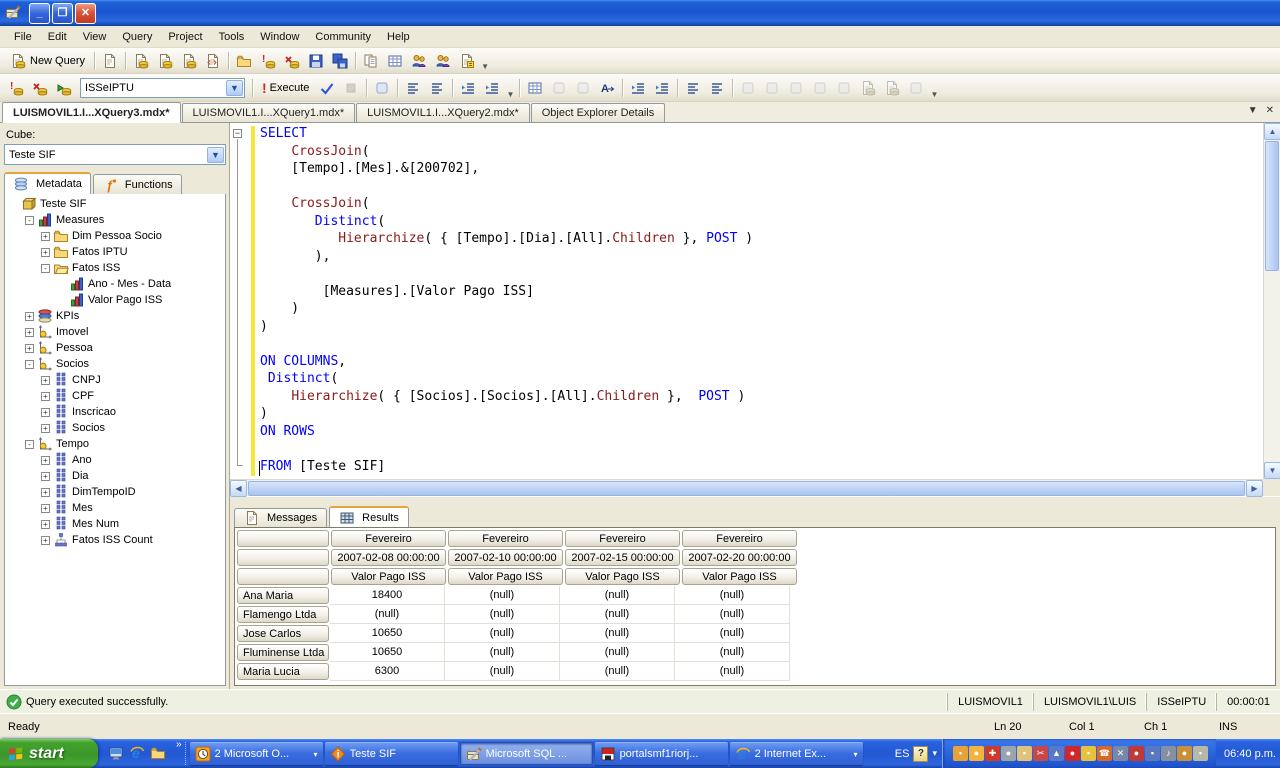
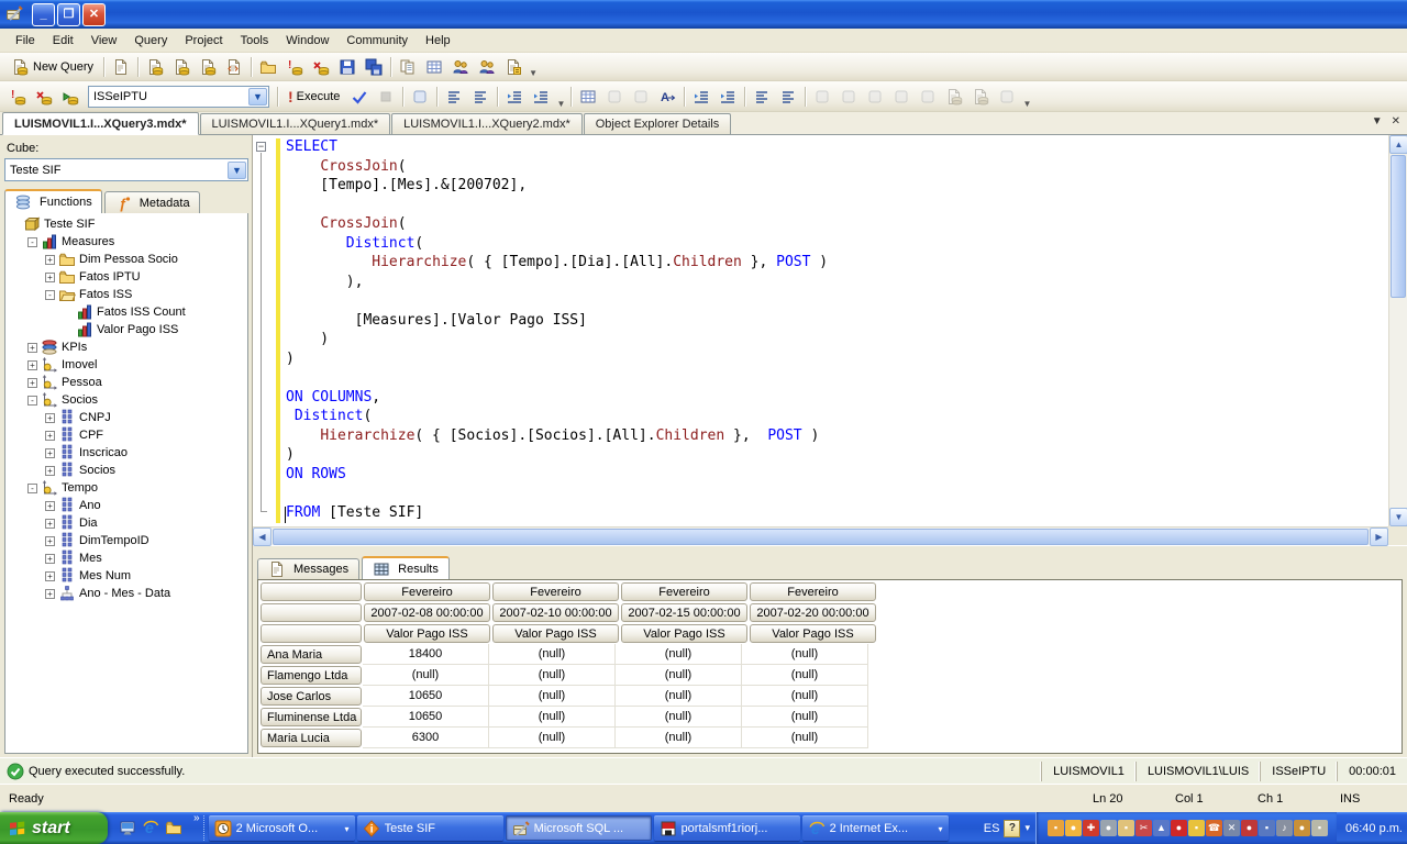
  _
  ❐
  ✕
  File
  Edit
  View
  Query
  Project
  Tools
  Window
  Community
  Help
  New Query
  !
  ▼
  !
  ISSeIPTU
  ▼
  !
  Execute
  ▼
  A
  ▼
  LUISMOVIL1.I...XQuery3.mdx*
  LUISMOVIL1.I...XQuery1.mdx*
  LUISMOVIL1.I...XQuery2.mdx*
  Object Explorer Details
  ▼
  ✕
  Cube:
  Teste SIF
  ▼
- Metadata
+ Functions
  ƒ
- Functions
+ Metadata
  Teste SIF
  -
  Measures
  +
  Dim Pessoa Socio
  +
  Fatos IPTU
  -
  Fatos ISS
- Ano - Mes - Data
+ Fatos ISS Count
  Valor Pago ISS
  +
  KPIs
  +
  Imovel
  +
  Pessoa
  -
  Socios
  +
  CNPJ
  +
  CPF
  +
  Inscricao
  +
  Socios
  -
  Tempo
  +
  Ano
  +
  Dia
  +
  DimTempoID
  +
  Mes
  +
  Mes Num
  +
- Fatos ISS Count
+ Ano - Mes - Data
  −
  SELECT
  CrossJoin(
  [Tempo].[Mes].&[200702],
  CrossJoin(
  Distinct(
  Hierarchize( { [Tempo].[Dia].[All].Children }, POST )
  ),
  [Measures].[Valor Pago ISS]
  )
  )
  ON COLUMNS,
  Distinct(
  Hierarchize( { [Socios].[Socios].[All].Children }, POST )
  )
  ON ROWS
  FROM [Teste SIF]
  ▲
  ▼
  ◀
  ▶
  Messages
  Results
  Fevereiro
  Fevereiro
  Fevereiro
  Fevereiro
  2007-02-08 00:00:00
  2007-02-10 00:00:00
  2007-02-15 00:00:00
  2007-02-20 00:00:00
  Valor Pago ISS
  Valor Pago ISS
  Valor Pago ISS
  Valor Pago ISS
  Ana Maria
  18400
  (null)
  (null)
  (null)
  Flamengo Ltda
  (null)
  (null)
  (null)
  (null)
  Jose Carlos
  10650
  (null)
  (null)
  (null)
  Fluminense Ltda
  10650
  (null)
  (null)
  (null)
  Maria Lucia
  6300
  (null)
  (null)
  (null)
  Query executed successfully.
  LUISMOVIL1
  LUISMOVIL1\LUIS
  ISSeIPTU
  00:00:01
  Ready
  Ln 20
  Col 1
  Ch 1
  INS
  start
  e
  »
  2 Microsoft O...
  ▾
  i
  Teste SIF
  Microsoft SQL ...
  portalsmf1riorj...
  e
  2 Internet Ex...
  ▾
  ES
  ?
  ▾
  ▪
  ●
  ✚
  ●
  ▪
  ✂
  ▲
  ●
  ▪
  ☎
  ✕
  ●
  ▪
  ♪
  ●
  ▪
  06:40 p.m.
